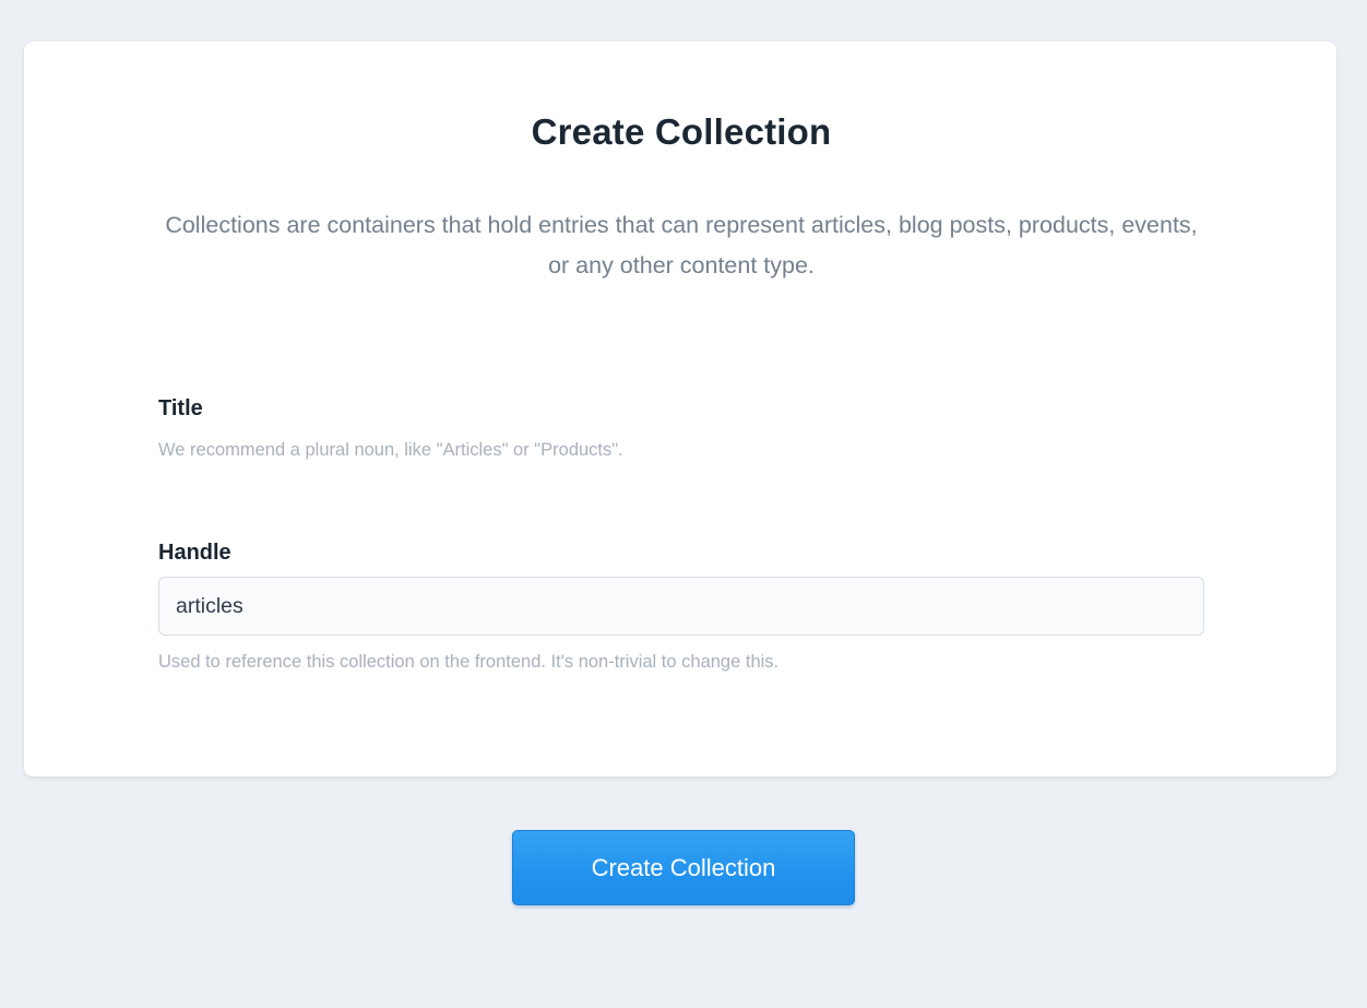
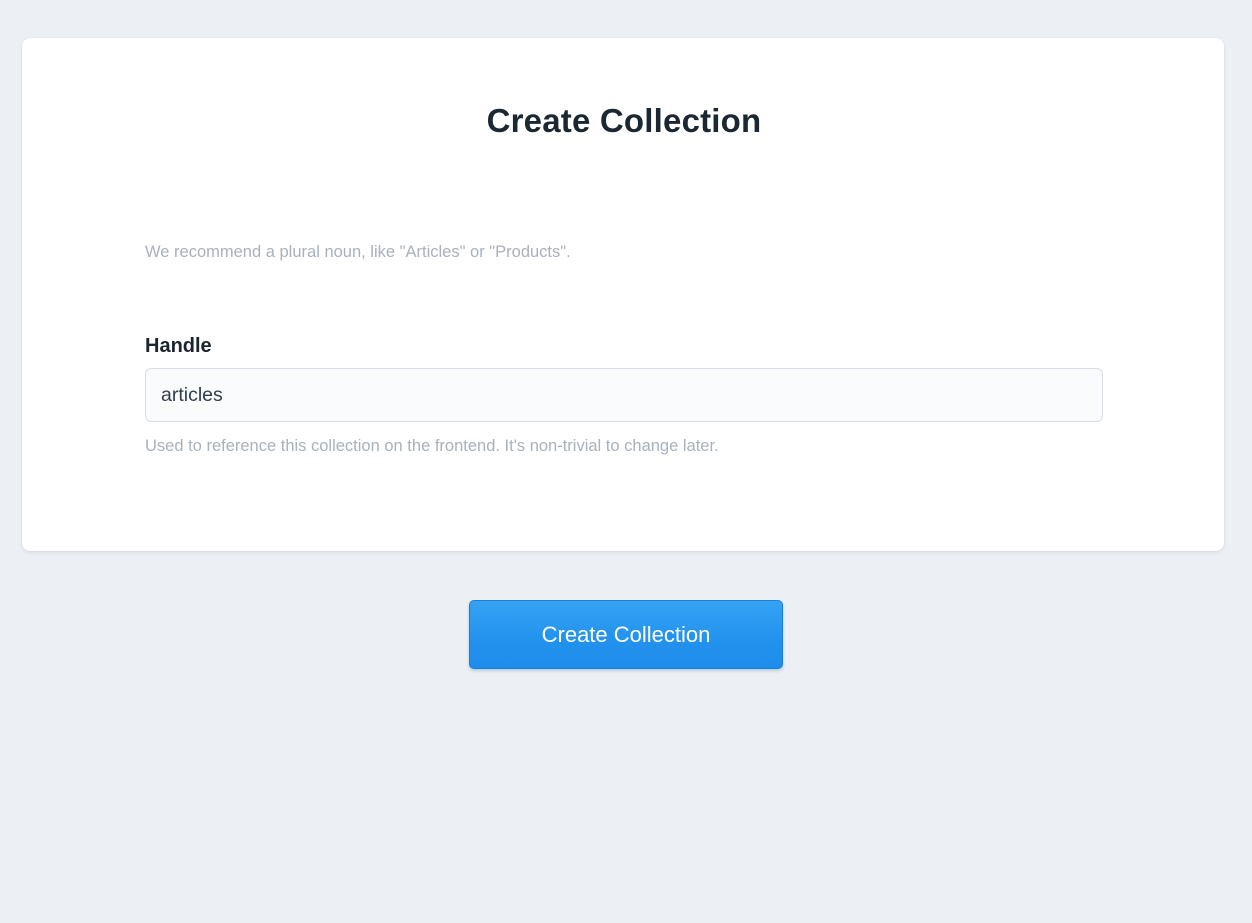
  Create Collection
- Collections are containers that hold entries that can represent articles, blog posts, products, events, or any other content type.
- Title
  We recommend a plural noun, like "Articles" or "Products".
  Handle
  articles
- Used to reference this collection on the frontend. It's non-trivial to change this.
+ Used to reference this collection on the frontend. It's non-trivial to change later.
  Create Collection
